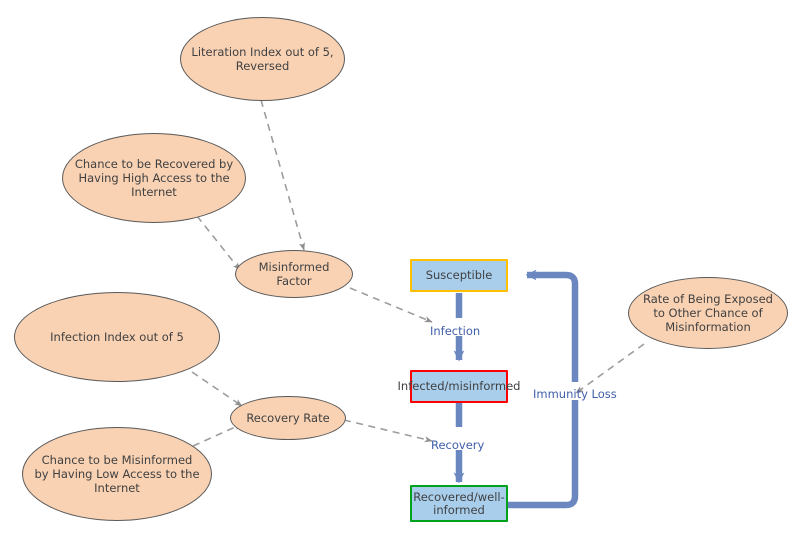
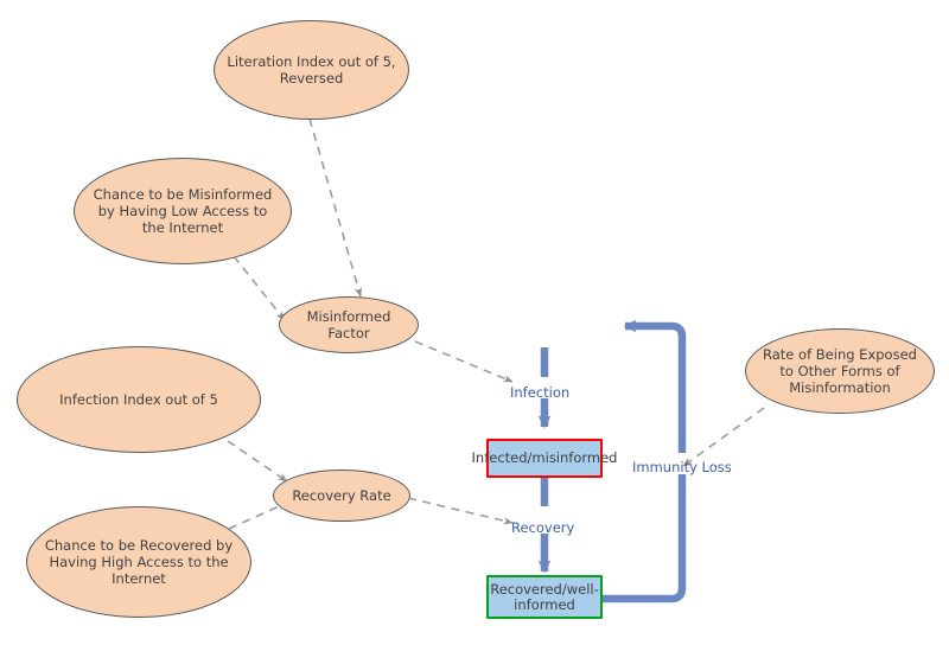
  Literation Index out of 5, Reversed
- Chance to be Recovered by Having High Access to the Internet
+ Chance to be Misinformed by Having Low Access to the Internet
  Misinformed Factor
  Infection Index out of 5
  Recovery Rate
- Chance to be Misinformed by Having Low Access to the Internet
+ Chance to be Recovered by Having High Access to the Internet
- Rate of Being Exposed to Other Chance of Misinformation
+ Rate of Being Exposed to Other Forms of Misinformation
- Susceptible
  Infected/misinformed
  Recovered/well-informed
  Infection
  Recovery
  Immunity Loss
